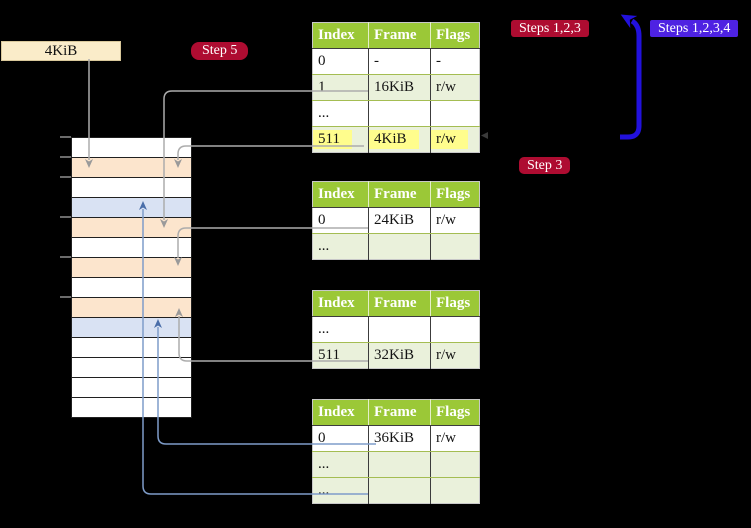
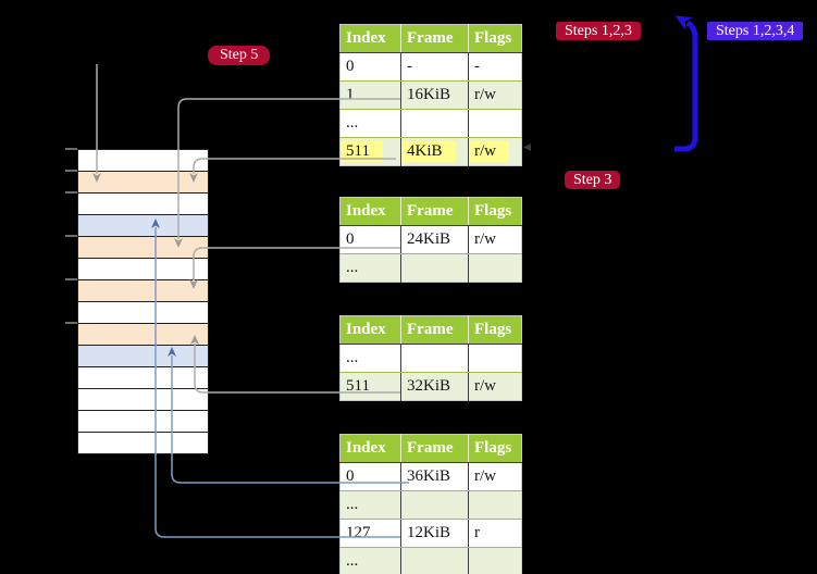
- 4KiB
  Step 5
  Steps 1,2,3
  Steps 1,2,3,4
  Step 3
  Index	Frame	Flags
  0	-	-
  1	16KiB	r/w
  ...
  511	4KiB	r/w
  Index	Frame	Flags
  0	24KiB	r/w
  ...
  Index	Frame	Flags
  ...
  511	32KiB	r/w
  Index	Frame	Flags
  0	36KiB	r/w
  ...
+ 127	12KiB	r
  ...
